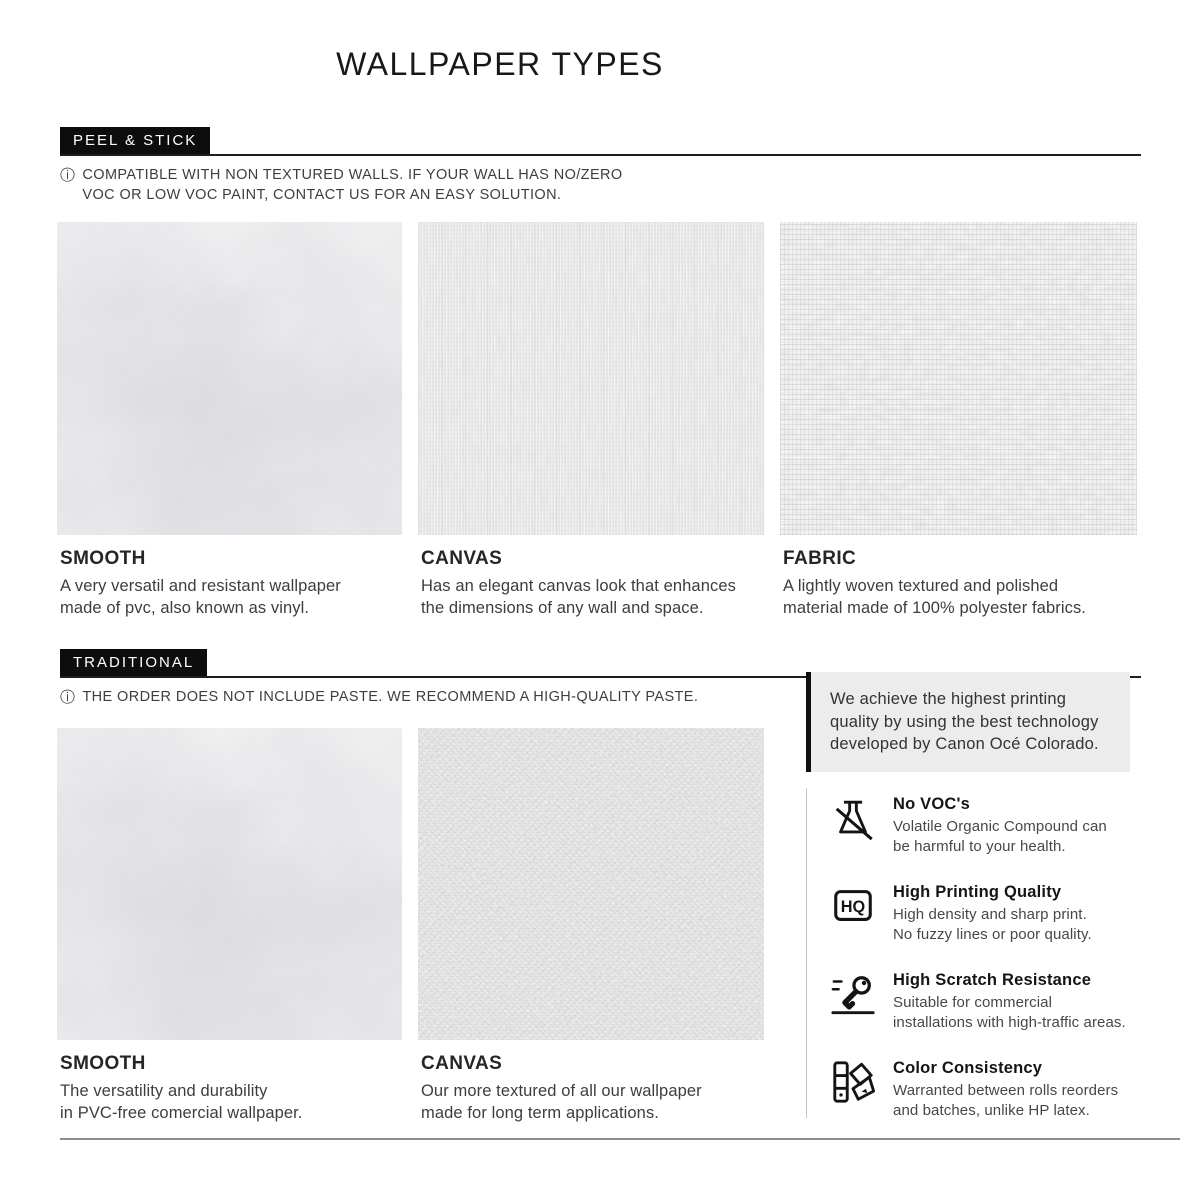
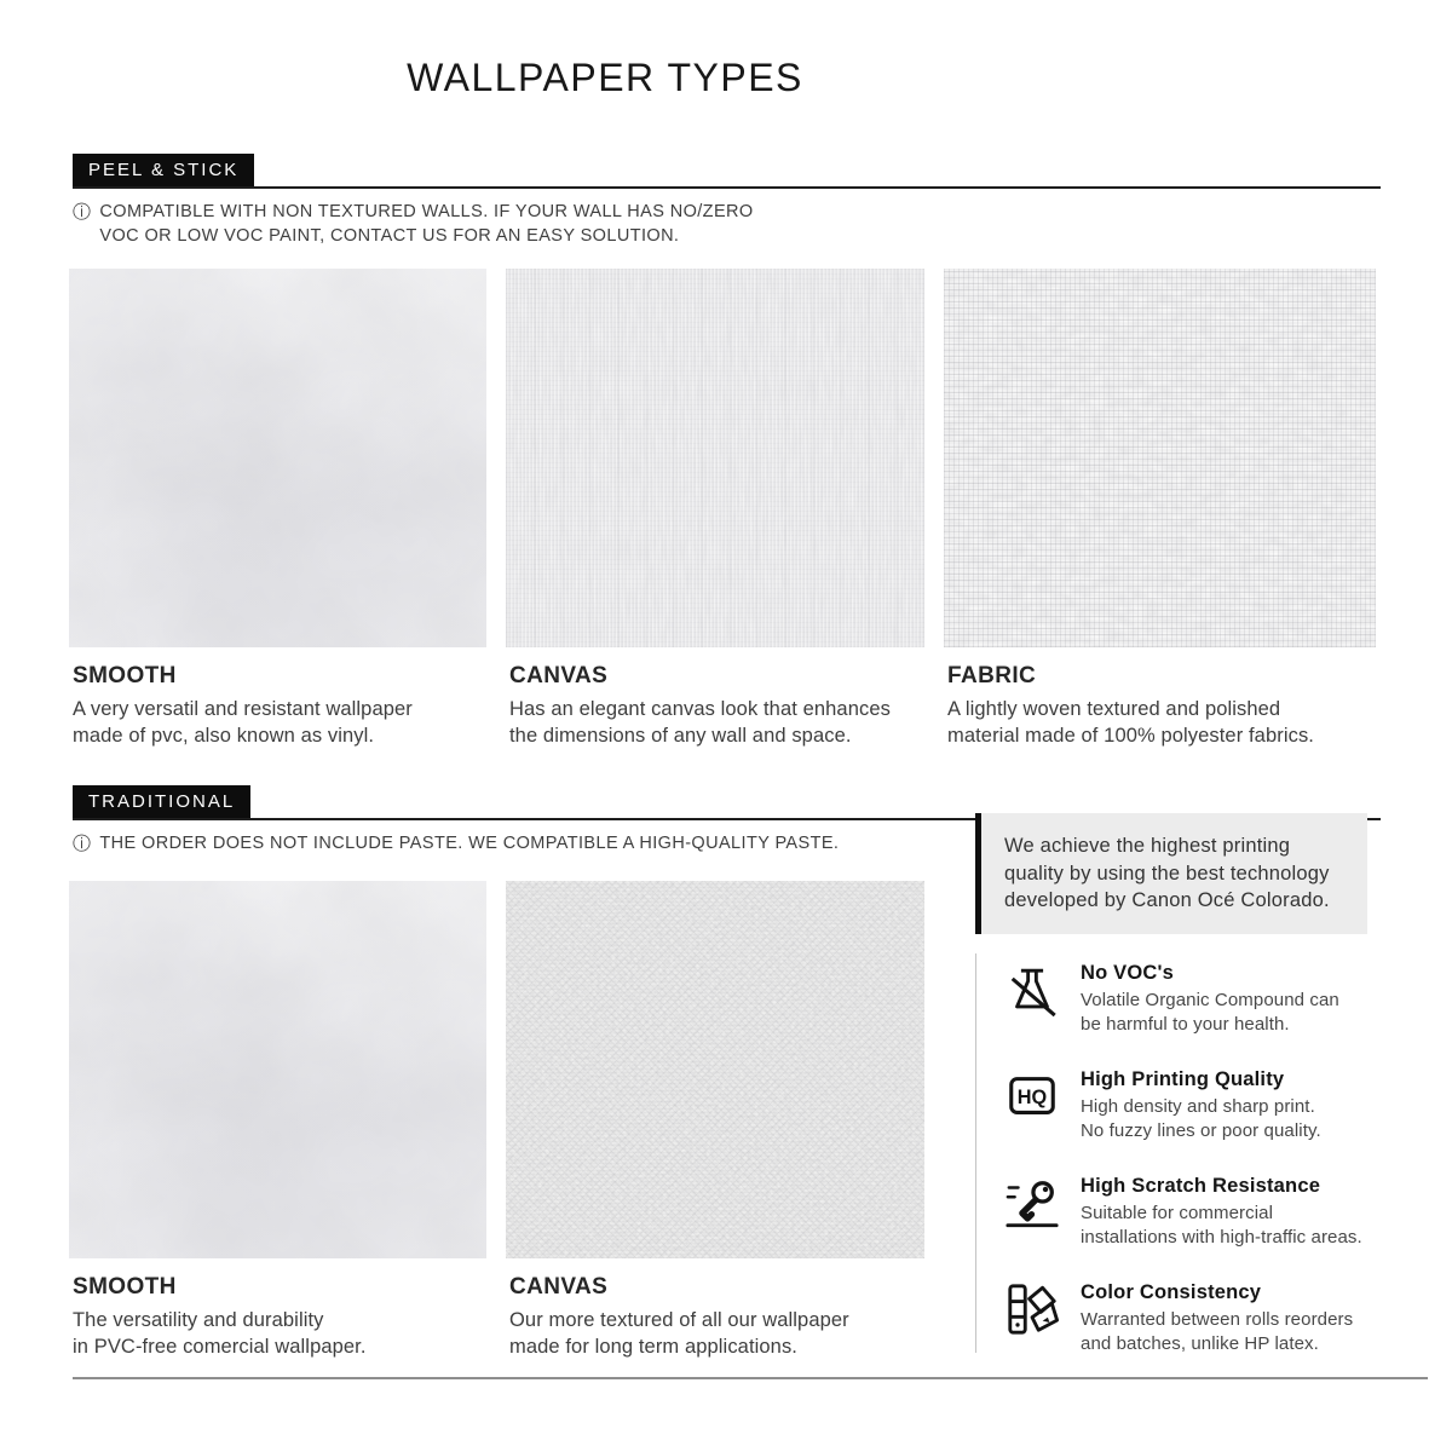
  WALLPAPER TYPES
  PEEL & STICK
  ⓘ
  COMPATIBLE WITH NON TEXTURED WALLS. IF YOUR WALL HAS NO/ZERO
  VOC OR LOW VOC PAINT, CONTACT US FOR AN EASY SOLUTION.
  SMOOTH
  A very versatil and resistant wallpaper
  made of pvc, also known as vinyl.
  CANVAS
  Has an elegant canvas look that enhances
  the dimensions of any wall and space.
  FABRIC
  A lightly woven textured and polished
  material made of 100% polyester fabrics.
  TRADITIONAL
  ⓘ
- THE ORDER DOES NOT INCLUDE PASTE. WE RECOMMEND A HIGH-QUALITY PASTE.
+ THE ORDER DOES NOT INCLUDE PASTE. WE COMPATIBLE A HIGH-QUALITY PASTE.
  SMOOTH
  The versatility and durability
  in PVC-free comercial wallpaper.
  CANVAS
  Our more textured of all our wallpaper
  made for long term applications.
  We achieve the highest printing
  quality by using the best technology
  developed by Canon Océ Colorado.
  No VOC's
  Volatile Organic Compound can
  be harmful to your health.
  HQ
  High Printing Quality
  High density and sharp print.
  No fuzzy lines or poor quality.
  High Scratch Resistance
  Suitable for commercial
  installations with high-traffic areas.
  Color Consistency
  Warranted between rolls reorders
  and batches, unlike HP latex.
